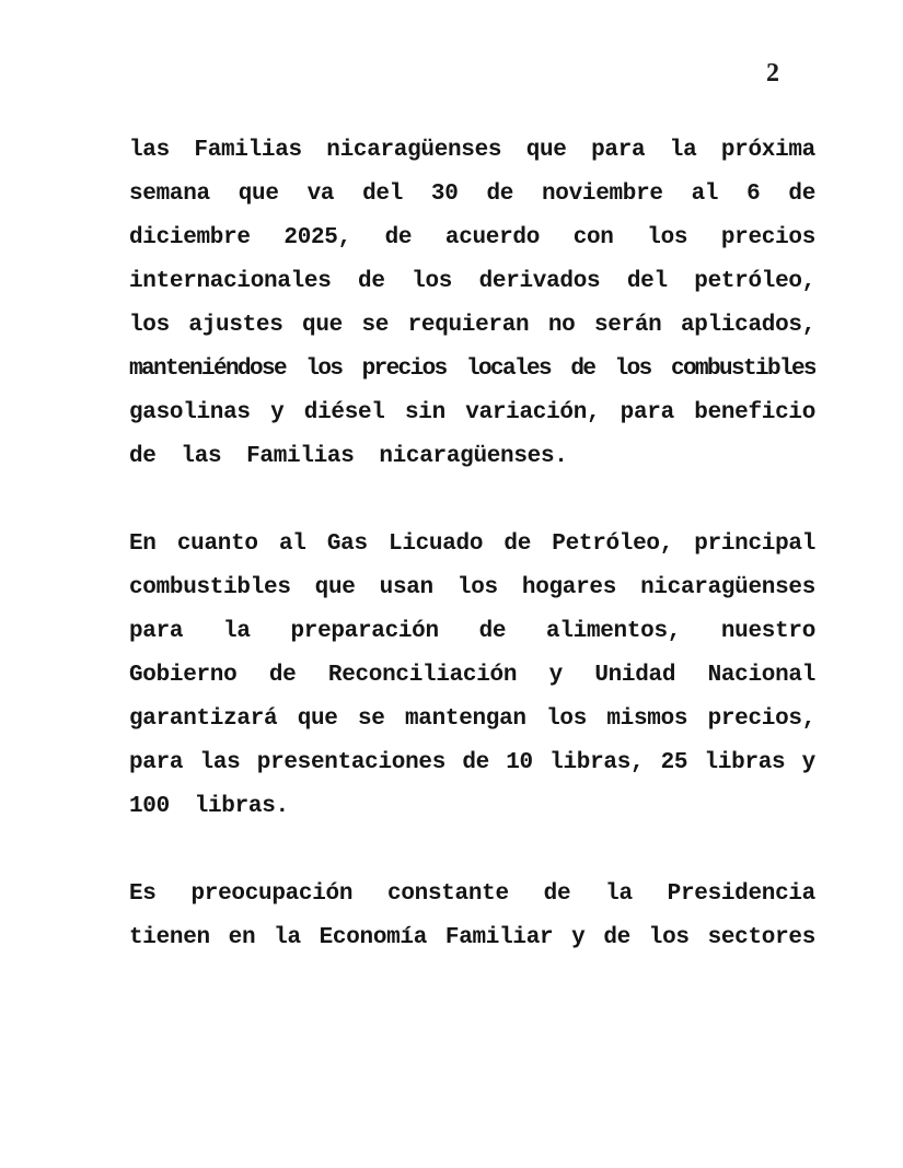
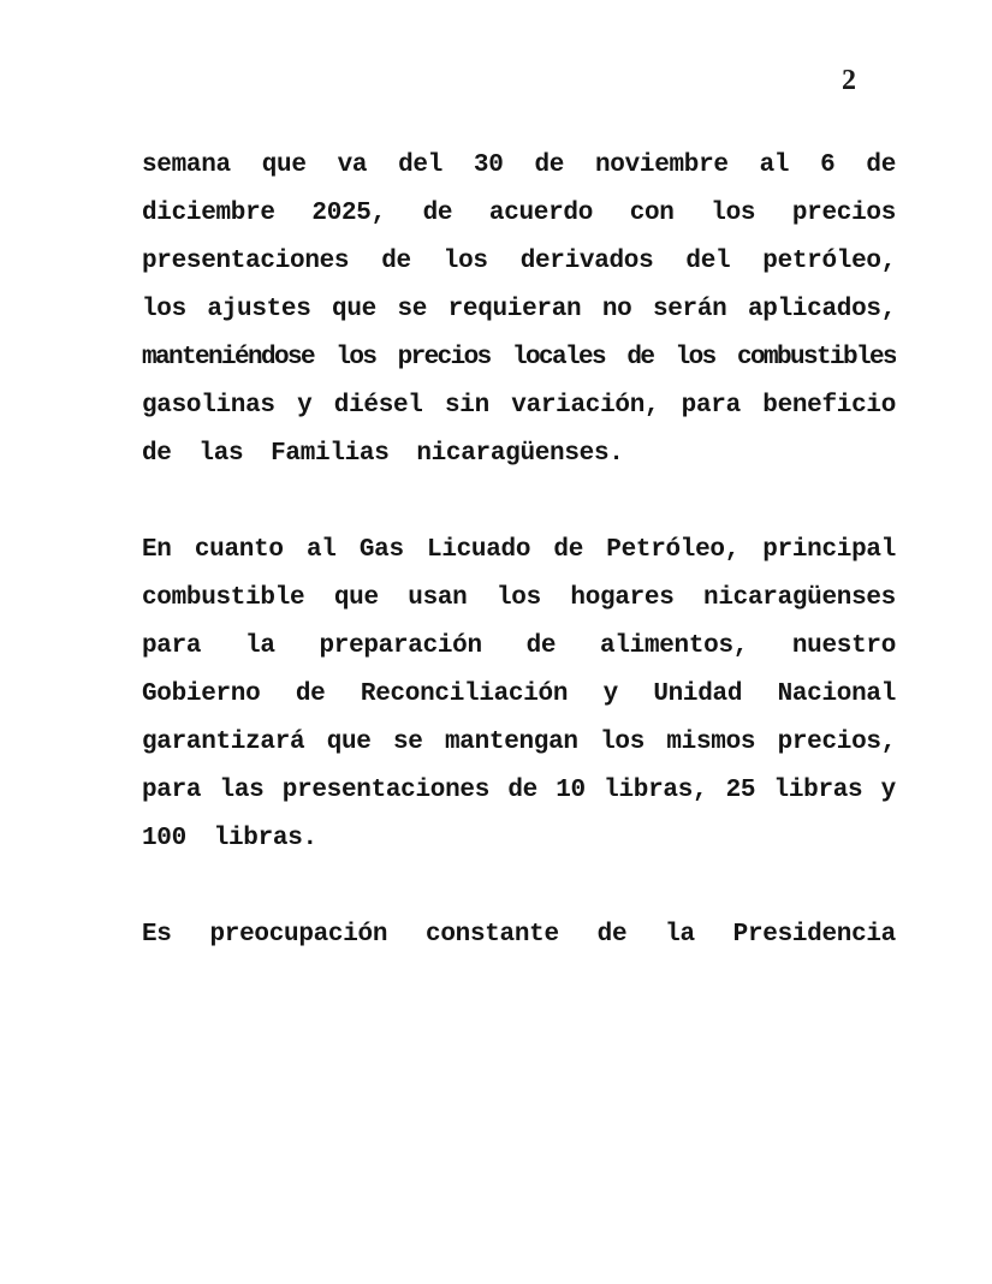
  2
- las Familias nicaragüenses que para la próxima
  semana que va del 30 de noviembre al 6 de
  diciembre 2025, de acuerdo con los precios
- internacionales de los derivados del petróleo,
+ presentaciones de los derivados del petróleo,
  los ajustes que se requieran no serán aplicados,
  manteniéndose los precios locales de los combustibles
  gasolinas y diésel sin variación, para beneficio
  de las Familias nicaragüenses.
  En cuanto al Gas Licuado de Petróleo, principal
- combustibles que usan los hogares nicaragüenses
+ combustible que usan los hogares nicaragüenses
  para la preparación de alimentos, nuestro
  Gobierno de Reconciliación y Unidad Nacional
  garantizará que se mantengan los mismos precios,
  para las presentaciones de 10 libras, 25 libras y
  100 libras.
  Es preocupación constante de la Presidencia
- tienen en la Economía Familiar y de los sectores
